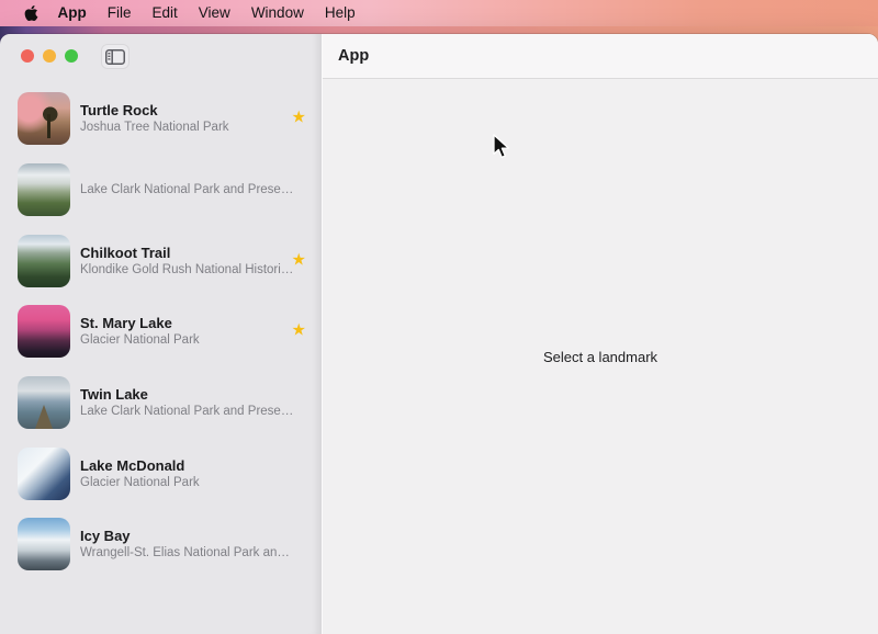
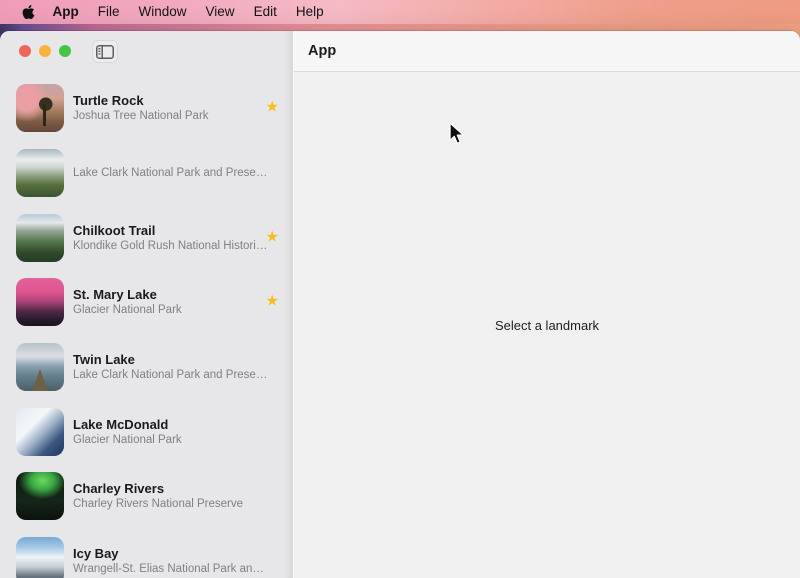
  App
  File
- Edit
+ Window
  View
- Window
+ Edit
  Help
  Turtle Rock
  Joshua Tree National Park
  ★
  Lake Clark National Park and Preserve
  Chilkoot Trail
  Klondike Gold Rush National Historic…
  ★
  St. Mary Lake
  Glacier National Park
  ★
  Twin Lake
  Lake Clark National Park and Preserve
  Lake McDonald
  Glacier National Park
+ Charley Rivers
+ Charley Rivers National Preserve
  Icy Bay
  Wrangell-St. Elias National Park and P
  App
  Select a landmark
